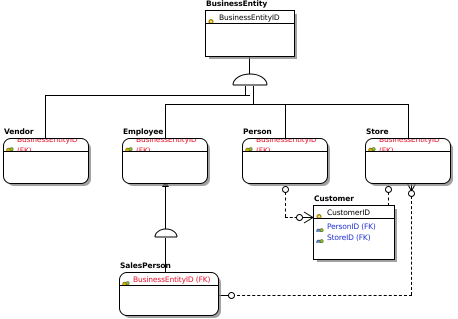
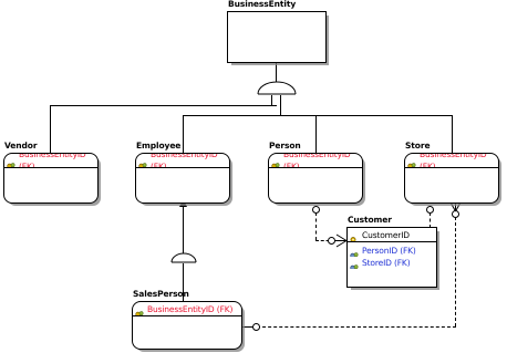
  BusinessEntity
- BusinessEntityID
  Vendor
  BusinessEntityID (FK)
  Employee
  BusinessEntityID (FK)
  Person
  BusinessEntityID (FK)
  Store
  BusinessEntityID (FK)
  Customer
  CustomerID
  PersonID (FK)
  StoreID (FK)
  SalesPerson
  BusinessEntityID (FK)
